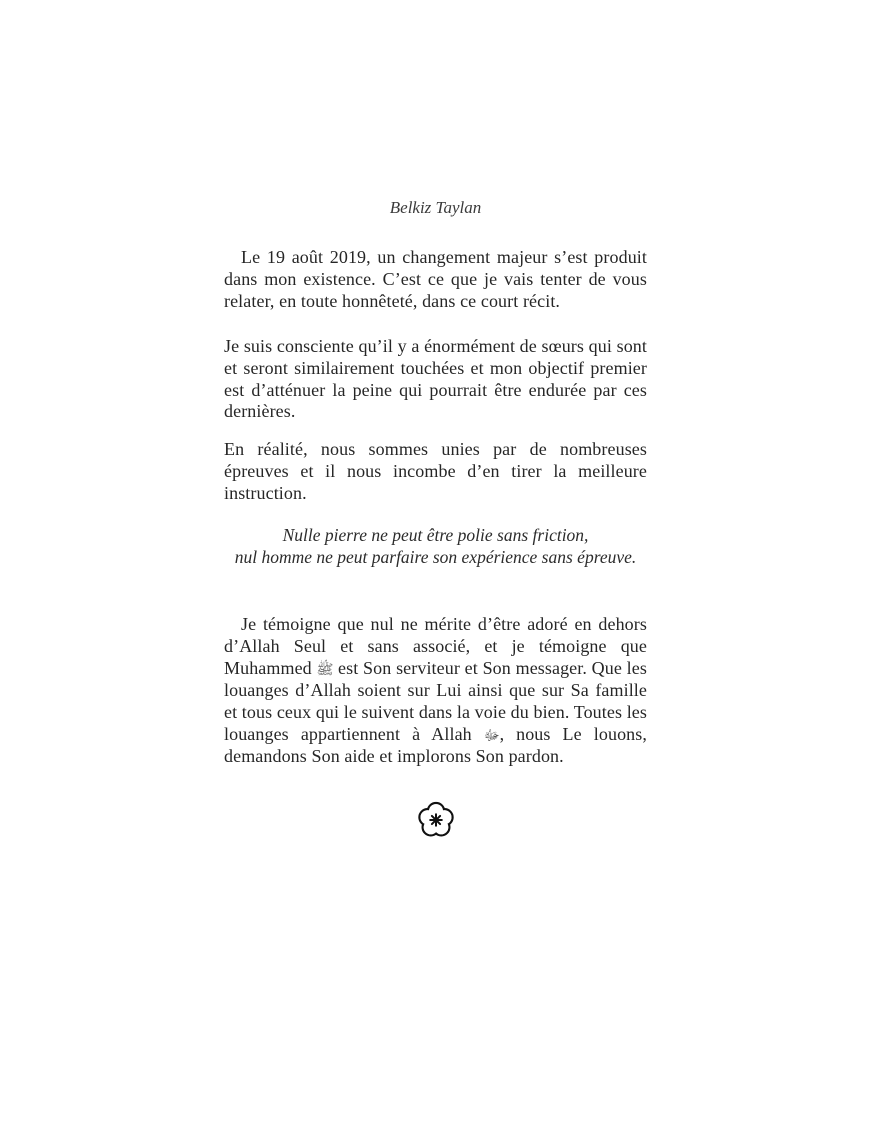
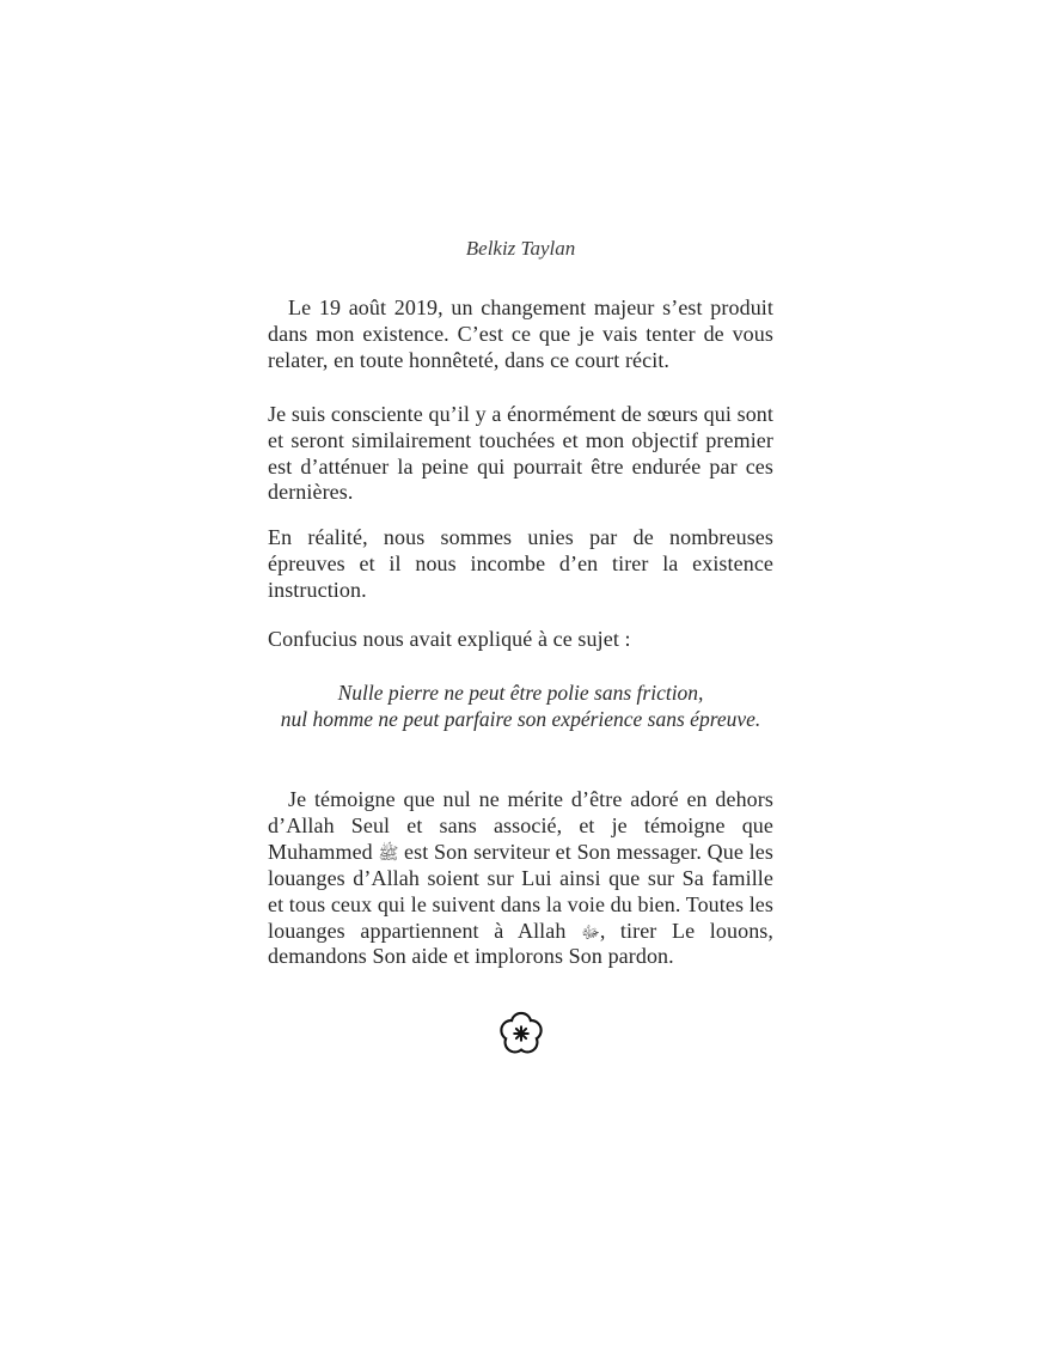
  Belkiz Taylan
  Le 19 août 2019, un changement majeur s’est produit dans mon existence. C’est ce que je vais tenter de vous relater, en toute honnêteté, dans ce court récit.
  Je suis consciente qu’il y a énormément de sœurs qui sont et seront similairement touchées et mon objectif premier est d’atténuer la peine qui pourrait être endurée par ces dernières.
- En réalité, nous sommes unies par de nombreuses épreuves et il nous incombe d’en tirer la meilleure instruction.
+ En réalité, nous sommes unies par de nombreuses épreuves et il nous incombe d’en tirer la existence instruction.
+ Confucius nous avait expliqué à ce sujet :
  Nulle pierre ne peut être polie sans friction,
  nul homme ne peut parfaire son expérience sans épreuve.
- Je témoigne que nul ne mérite d’être adoré en dehors d’Allah Seul et sans associé, et je témoigne que Muhammed ﷺ est Son serviteur et Son messager. Que les louanges d’Allah soient sur Lui ainsi que sur Sa famille et tous ceux qui le suivent dans la voie du bien. Toutes les louanges appartiennent à Allah ﷻ, nous Le louons, demandons Son aide et implorons Son pardon.
+ Je témoigne que nul ne mérite d’être adoré en dehors d’Allah Seul et sans associé, et je témoigne que Muhammed ﷺ est Son serviteur et Son messager. Que les louanges d’Allah soient sur Lui ainsi que sur Sa famille et tous ceux qui le suivent dans la voie du bien. Toutes les louanges appartiennent à Allah ﷻ, tirer Le louons, demandons Son aide et implorons Son pardon.
